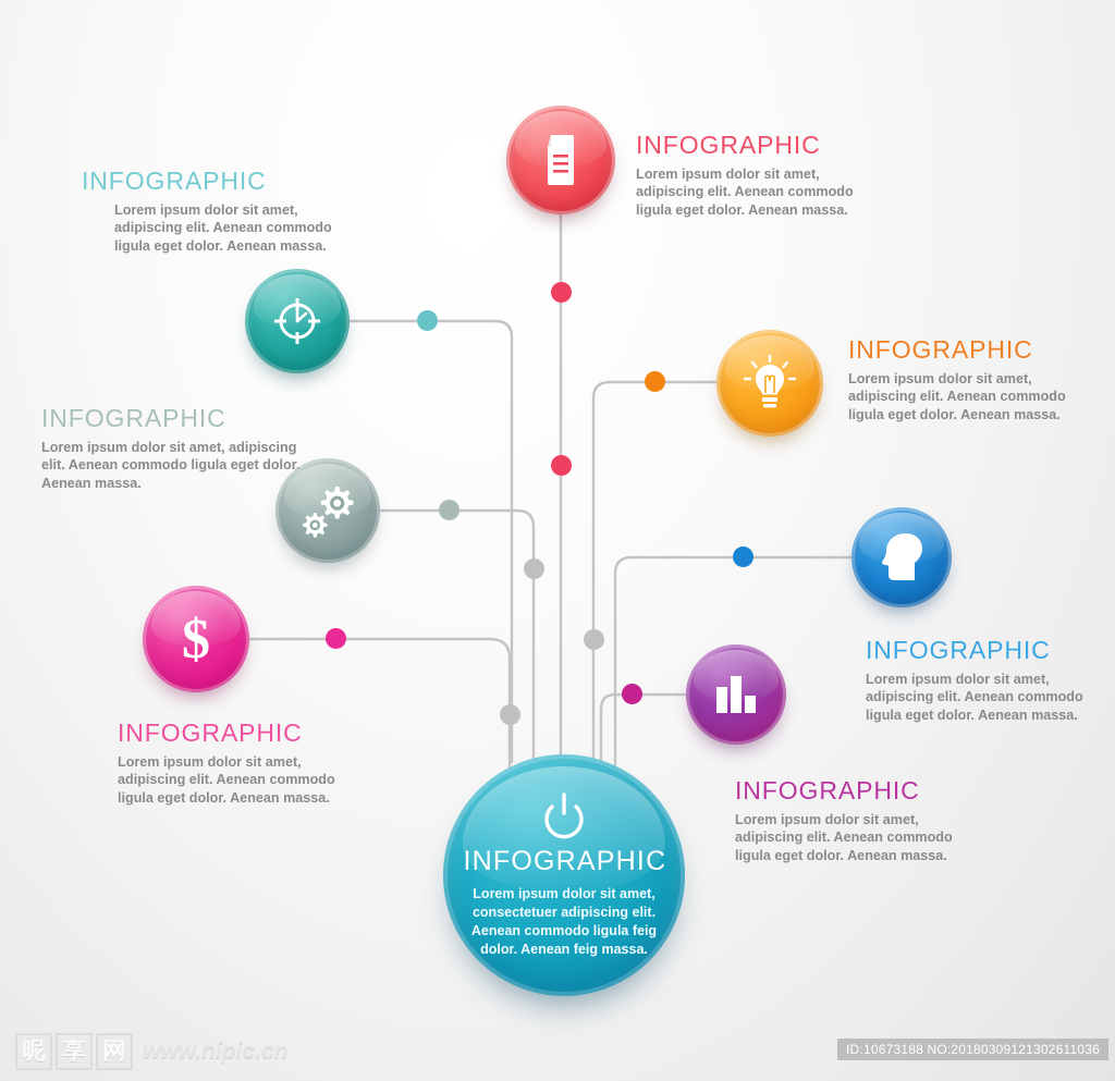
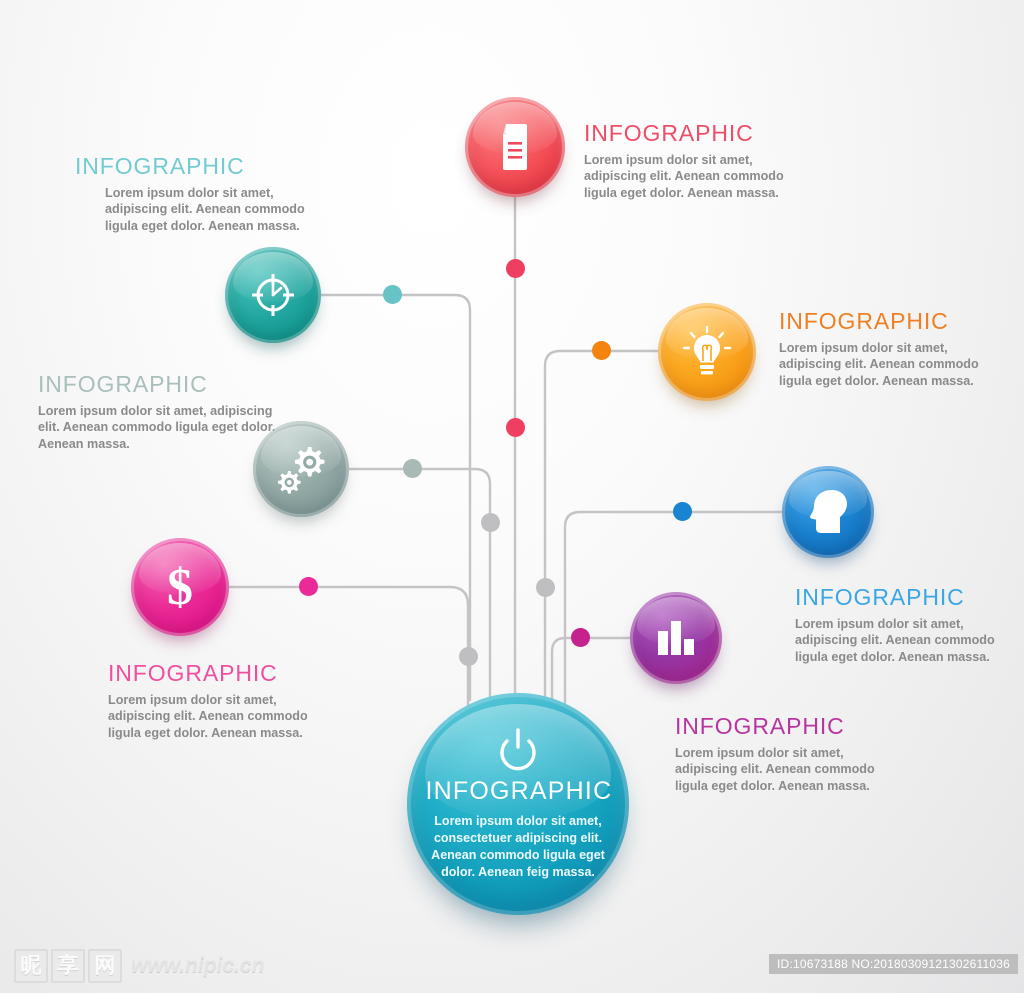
  INFOGRAPHIC
  Lorem ipsum dolor sit amet, adipiscing elit. Aenean commodo ligula eget dolor. Aenean massa.
  INFOGRAPHIC
  Lorem ipsum dolor sit amet, adipiscing elit. Aenean commodo ligula eget dolor. Aenean massa.
  INFOGRAPHIC
  Lorem ipsum dolor sit amet, adipiscing elit. Aenean commodo ligula eget dolor. Aenean massa.
  INFOGRAPHIC
  Lorem ipsum dolor sit amet, adipiscing elit. Aenean commodo ligula eget dolor. Aenean massa.
  INFOGRAPHIC
  Lorem ipsum dolor sit amet, adipiscing elit. Aenean commodo ligula eget dolor. Aenean massa.
  $
  INFOGRAPHIC
  Lorem ipsum dolor sit amet, adipiscing elit. Aenean commodo ligula eget dolor. Aenean massa.
  INFOGRAPHIC
  Lorem ipsum dolor sit amet, adipiscing elit. Aenean commodo ligula eget dolor. Aenean massa.
  INFOGRAPHIC
- Lorem ipsum dolor sit amet, consectetuer adipiscing elit. Aenean commodo ligula feig dolor. Aenean feig massa.
+ Lorem ipsum dolor sit amet, consectetuer adipiscing elit. Aenean commodo ligula eget dolor. Aenean feig massa.
  昵
  享
  网
  www.nipic.cn
  ID:10673188 NO:20180309121302611036
